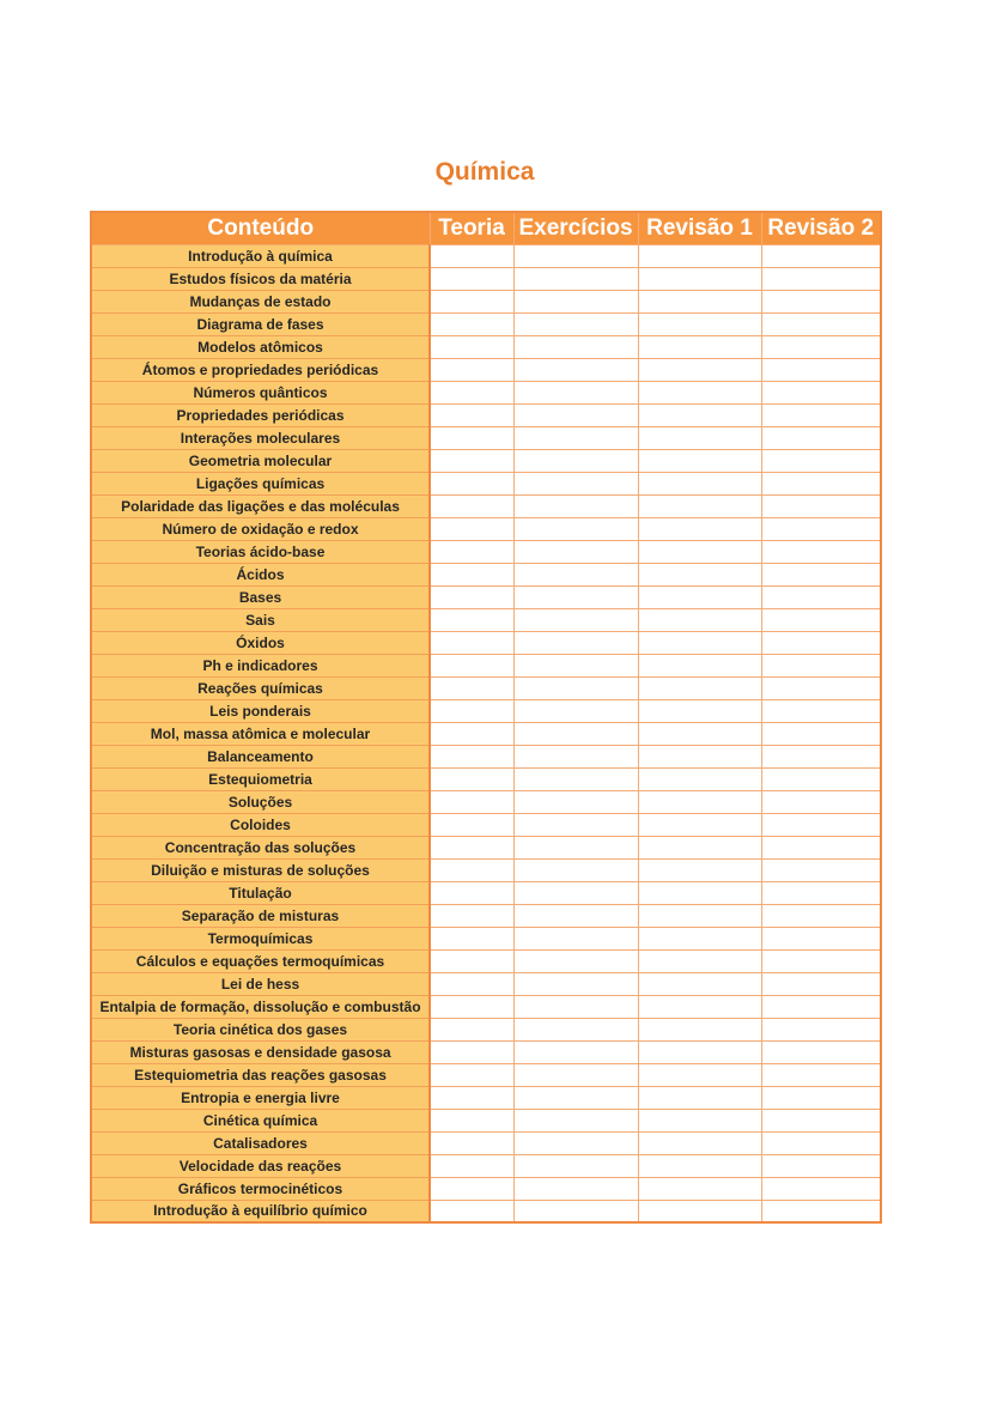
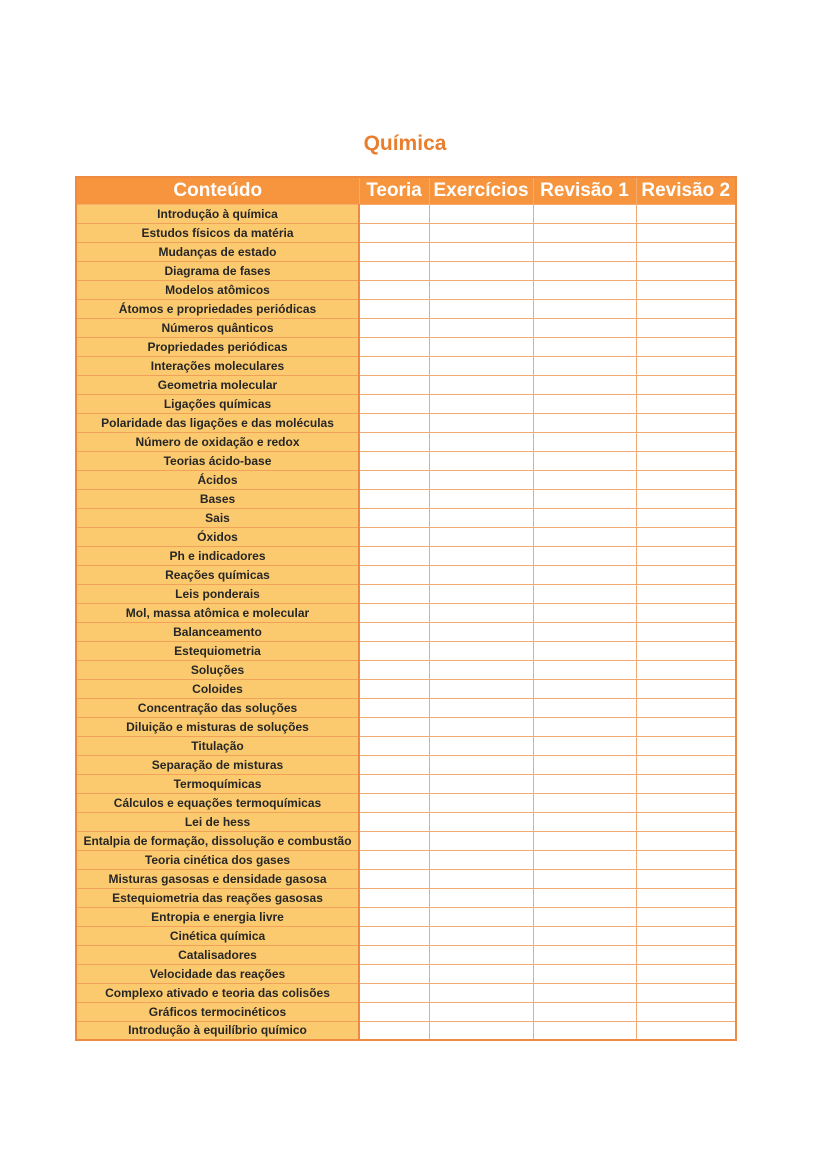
  Química
  Conteúdo	Teoria	Exercícios	Revisão 1	Revisão 2
  Introdução à química
  Estudos físicos da matéria
  Mudanças de estado
  Diagrama de fases
  Modelos atômicos
  Átomos e propriedades periódicas
  Números quânticos
  Propriedades periódicas
  Interações moleculares
  Geometria molecular
  Ligações químicas
  Polaridade das ligações e das moléculas
  Número de oxidação e redox
  Teorias ácido-base
  Ácidos
  Bases
  Sais
  Óxidos
  Ph e indicadores
  Reações químicas
  Leis ponderais
  Mol, massa atômica e molecular
  Balanceamento
  Estequiometria
  Soluções
  Coloides
  Concentração das soluções
  Diluição e misturas de soluções
  Titulação
  Separação de misturas
  Termoquímicas
  Cálculos e equações termoquímicas
  Lei de hess
  Entalpia de formação, dissolução e combustão
  Teoria cinética dos gases
  Misturas gasosas e densidade gasosa
  Estequiometria das reações gasosas
  Entropia e energia livre
  Cinética química
  Catalisadores
  Velocidade das reações
+ Complexo ativado e teoria das colisões
  Gráficos termocinéticos
  Introdução à equilíbrio químico
